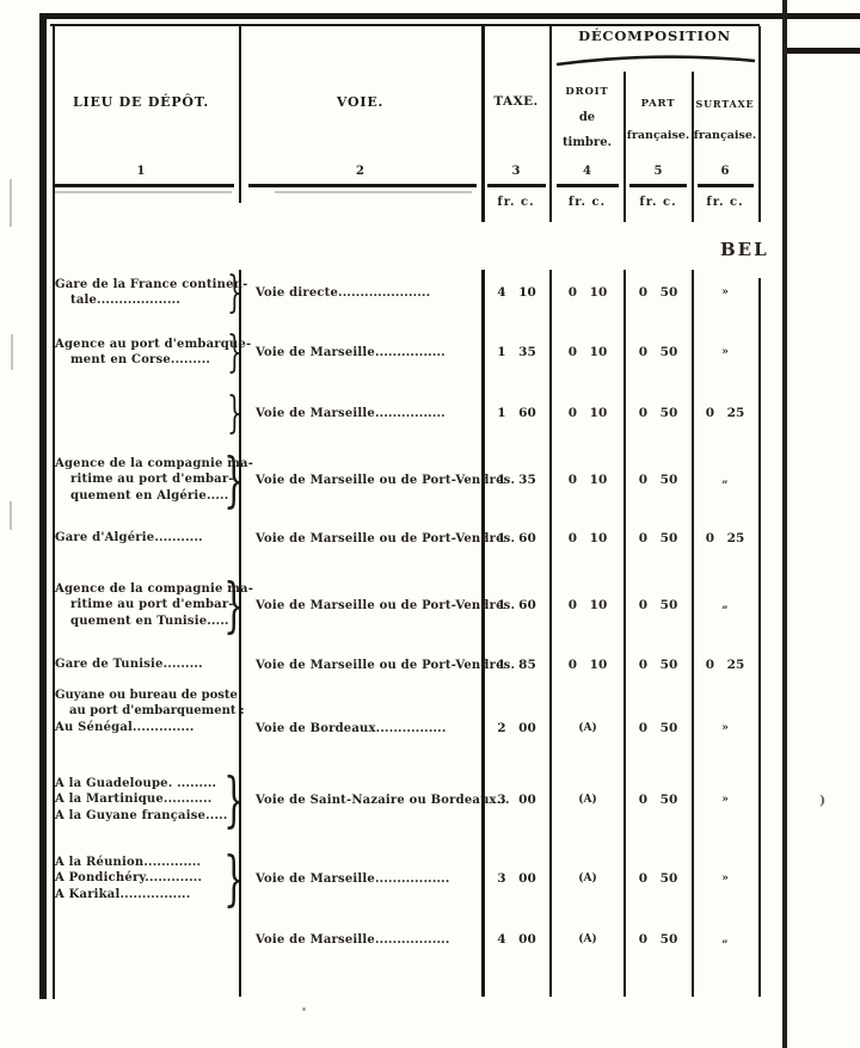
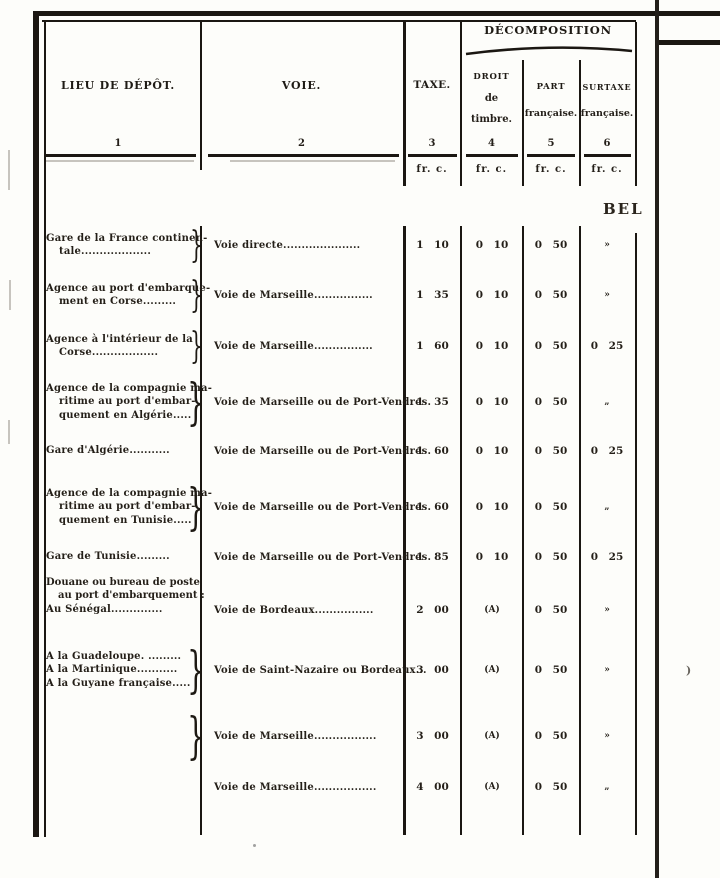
  DÉCOMPOSITION
  LIEU DE DÉPÔT.
  VOIE.
  TAXE.
  DROIT
  de
  timbre.
  PART
  française.
  SURTAXE
  française.
  1
  2
  3
  4
  5
  6
  fr. c.
  fr. c.
  fr. c.
  fr. c.
  BEL
  )
  Gare de la France continen
  tale...................
  }
  Voie directe.....................
- 4 10
+ 1 10
  0 10
  0 50
  »
  Agence au port d'embarqu-
  ment en Corse.........
  }
  Voie de Marseille................
  1 35
  0 10
  0 50
  »
+ Agence à l'intérieur de la
+ Corse..................
  }
  Voie de Marseille................
  1 60
  0 10
  0 50
  0 25
  Agence de la compagnie m-
  ritime au port d'embar-
  quement en Algérie.....
  }
  Voie de Marseille ou de Port-Ven
  1 35
  0 10
  0 50
  „
  Gare d'Algérie...........
  Voie de Marseille ou de Port-Ven
  1 60
  0 10
  0 50
  0 25
  Agence de la compagnie m-
  ritime au port d'embar-
  quement en Tunisie.....
  }
  Voie de Marseille ou de Port-Ven
  1 60
  0 10
  0 50
  „
  Gare de Tunisie.........
  Voie de Marseille ou de Port-Ven
  1 85
  0 10
  0 50
  0 25
- Guyane ou bureau de poste
+ Douane ou bureau de poste
  au port d'embarquement :
  Au Sénégal..............
  Voie de Bordeaux................
  2 00
  (A)
  0 50
  »
  A la Guadeloupe. .........
  A la Martinique...........
  A la Guyane française.....
  }
  Voie de Saint-Nazaire ou Bordea
  3 00
  (A)
  0 50
  »
- A la Réunion.............
- A Pondichéry.............
- A Karikal................
  }
  Voie de Marseille.................
  3 00
  (A)
  0 50
  »
  Voie de Marseille.................
  4 00
  (A)
  0 50
  „
